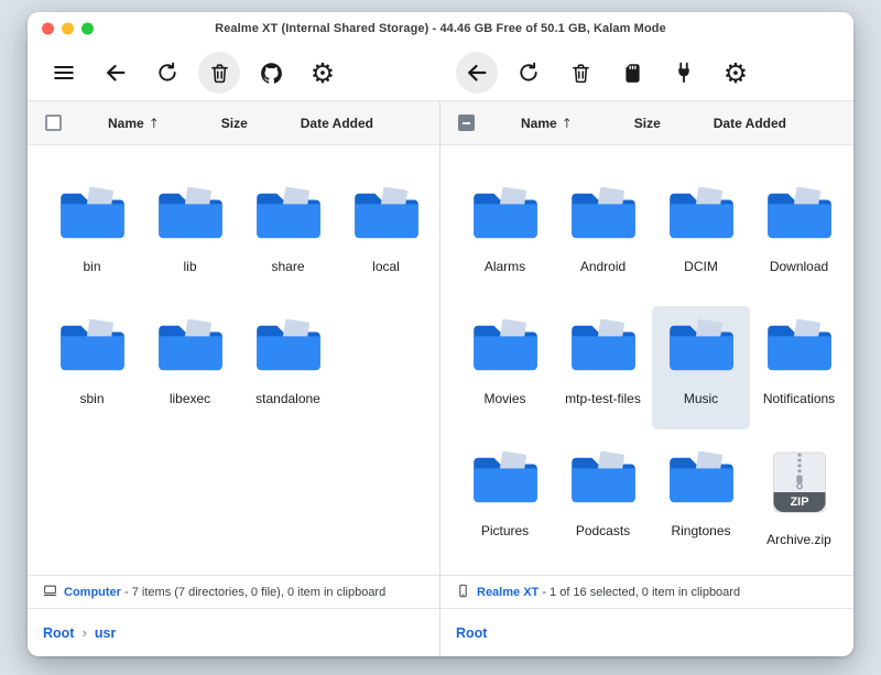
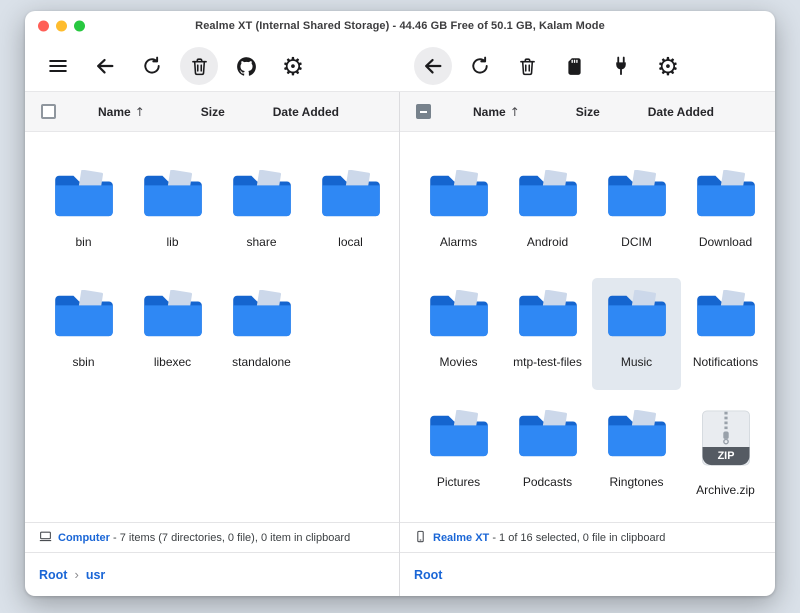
  Realme XT (Internal Shared Storage) - 44.46 GB Free of 50.1 GB, Kalam Mode
  ⚙
  ⚙
  Name
  ↑
  Size
  Date Added
  bin
  lib
  share
  local
  sbin
  libexec
  standalone
  Computer - 7 items (7 directories, 0 file), 0 item in clipboard
  Root
  ›
  usr
  Name
  ↑
  Size
  Date Added
  Alarms
  Android
  DCIM
  Download
  Movies
  mtp-test-files
  Music
  Notifications
  Pictures
  Podcasts
  Ringtones
  ZIP
  Archive.zip
- Realme XT - 1 of 16 selected, 0 item in clipboard
+ Realme XT - 1 of 16 selected, 0 file in clipboard
  Root
